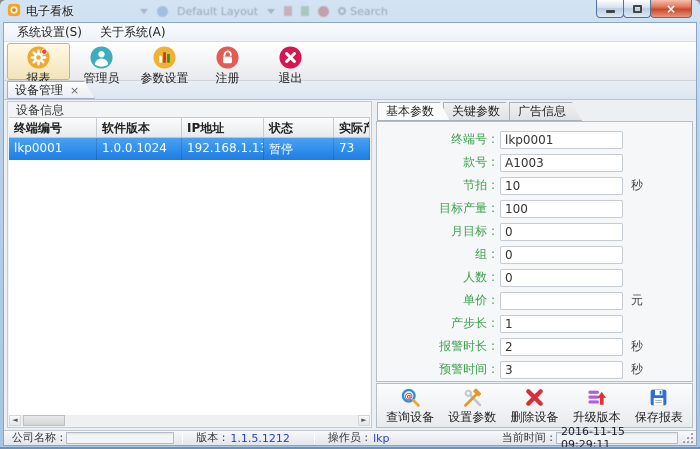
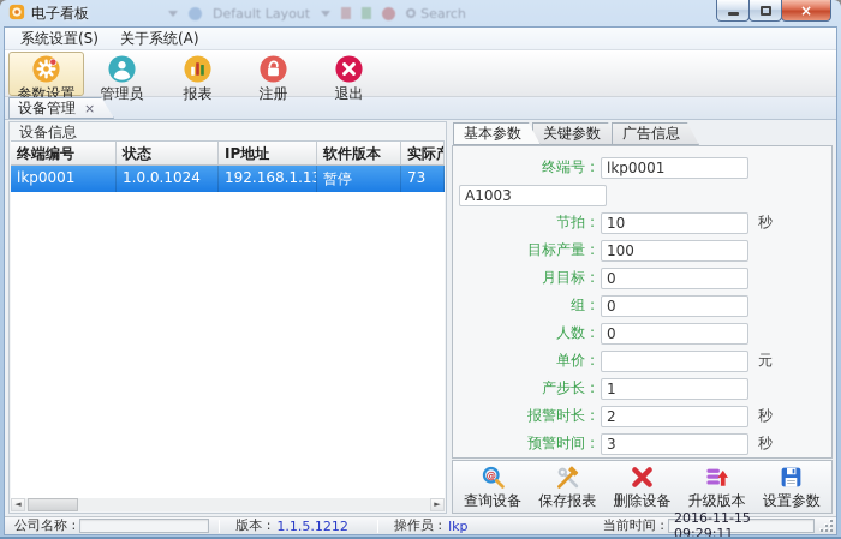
  电子看板
  Default Layout
  Search
  ×
  系统设置(S)
  关于系统(A)
- 报表
+ 参数设置
  管理员
- 参数设置
+ 报表
  注册
  退出
  设备管理
  ×
  设备信息
  终端编号
- 软件版本
+ 状态
  IP地址
- 状态
+ 软件版本
  实际产
  lkp0001
  1.0.0.1024
  192.168.1.13
  暂停
  73
  ◄
  ►
  基本参数
  关键参数
  广告信息
  终端号 :
  lkp0001
- 款号 :
  A1003
  节拍 :
  10
  秒
  目标产量 :
  100
  月目标 :
  0
  组 :
  0
  人数 :
  0
  单价 :
  元
  产步长 :
  1
  报警时长 :
  2
  秒
  预警时间 :
  3
  秒
  @
  查询设备
- 设置参数
+ 保存报表
  删除设备
  升级版本
- 保存报表
+ 设置参数
  公司名称 :
  版本 :
  1.1.5.1212
  操作员 :
  lkp
  当前时间 :
  2016-11-15 09:29:11
